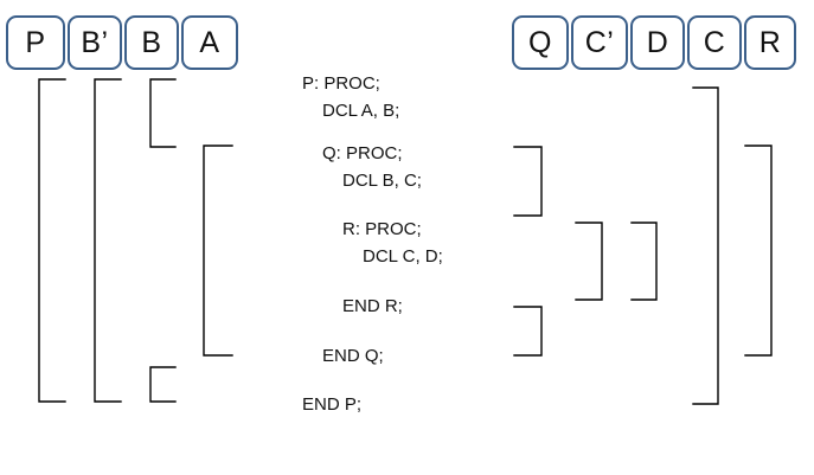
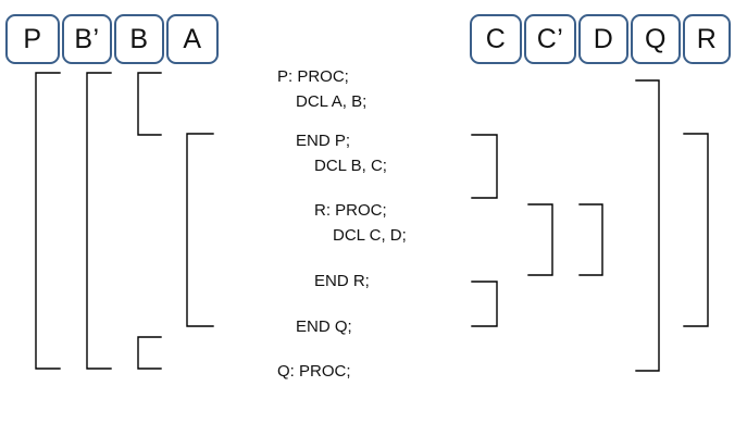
  P
  B’
  B
  A
- Q
+ C
  C’
  D
- C
+ Q
  R
  P: PROC;
  DCL A, B;
- Q: PROC;
+ END P;
  DCL B, C;
  R: PROC;
  DCL C, D;
  END R;
  END Q;
- END P;
+ Q: PROC;
